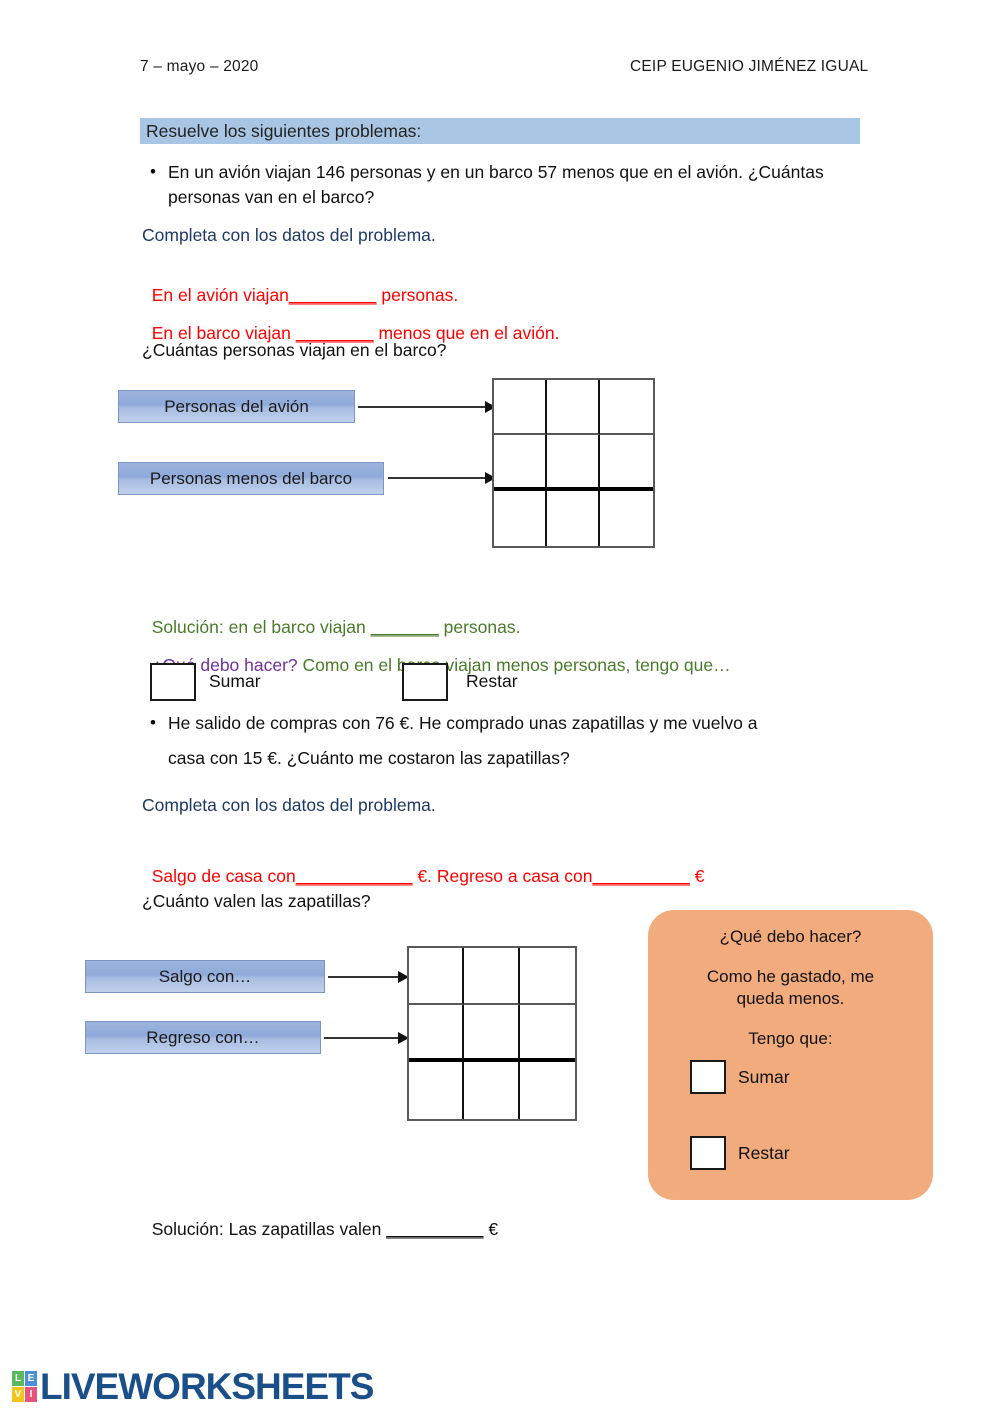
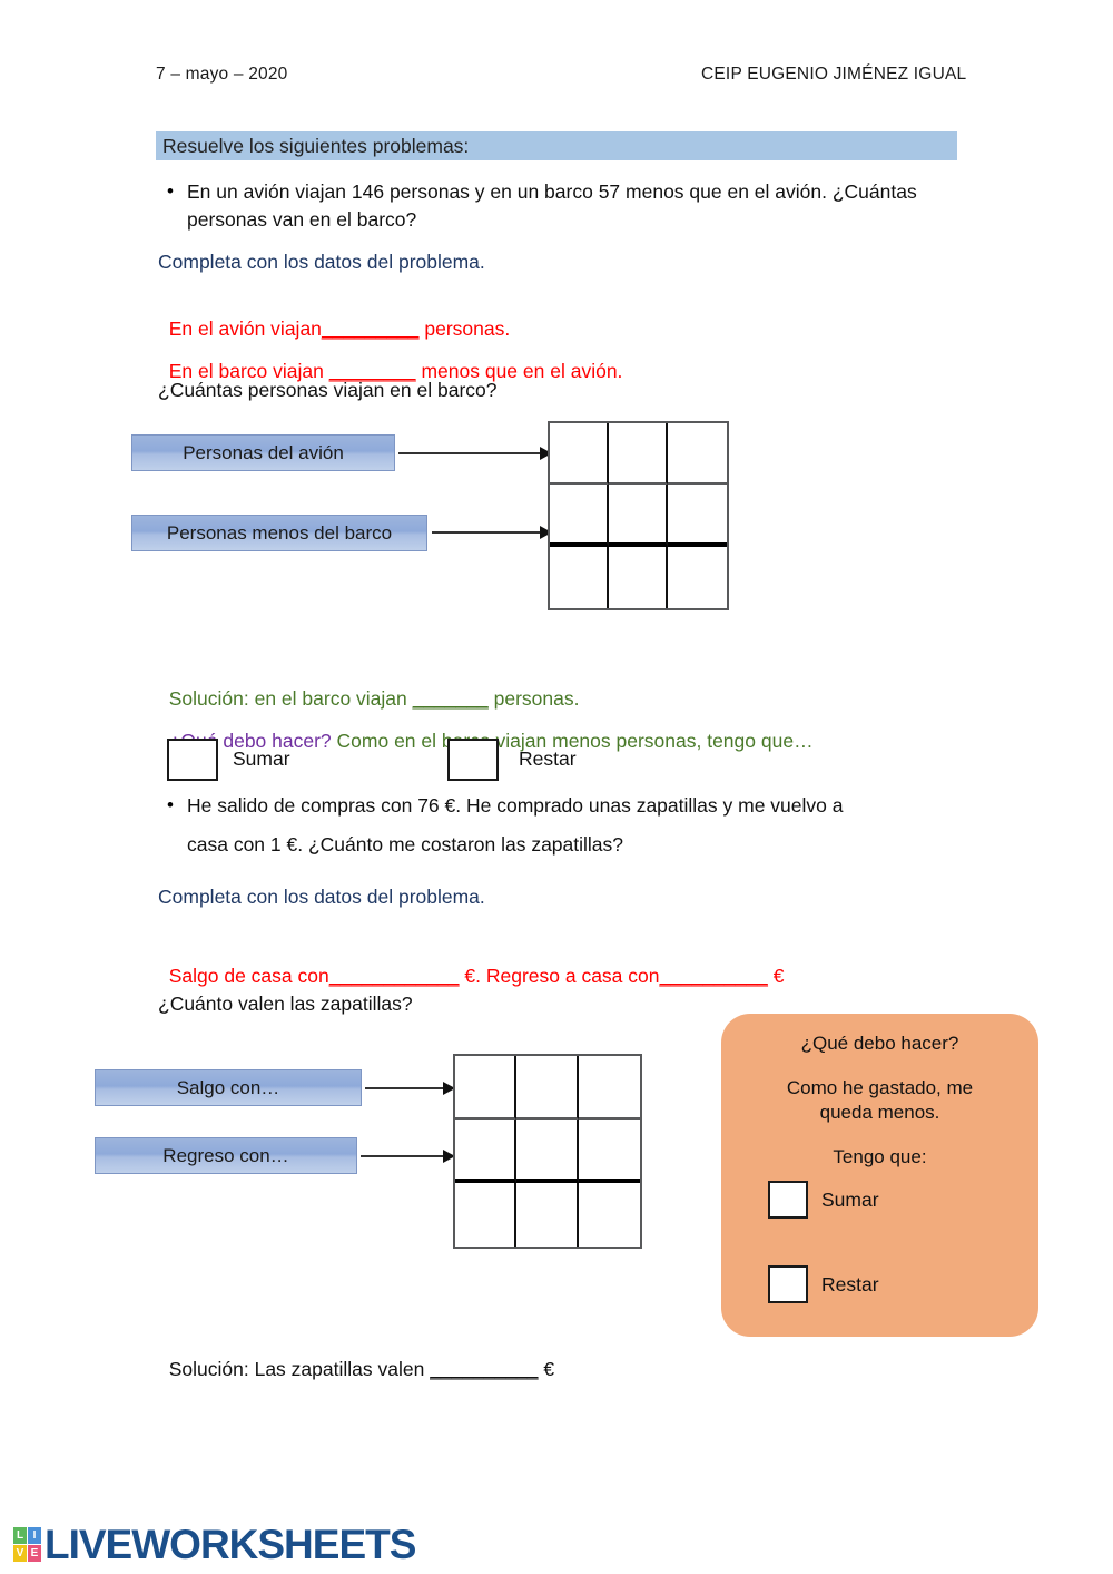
  7 – mayo – 2020
  CEIP EUGENIO JIMÉNEZ IGUAL
  Resuelve los siguientes problemas:
  •
  En un avión viajan 146 personas y en un barco 57 menos que en el avión. ¿Cuántas personas van en el barco?
  Completa con los datos del problema.
  En el avión viajan_________ personas.
  En el barco viajan ________ menos que en el avión.
  ¿Cuántas personas viajan en el barco?
  Personas del avión
  Personas menos del barco
  Solución: en el barco viajan _______ personas.
  debo hacer? Como en el viajan menos personas, tengo que…
  Sumar
  Restar
  •
  He salido de compras con 76 €. He comprado unas zapatillas y me vuelvo a
- casa con 15 €. ¿Cuánto me costaron las zapatillas?
+ casa con 1 €. ¿Cuánto me costaron las zapatillas?
  Completa con los datos del problema.
  Salgo de casa con____________ €. Regreso a casa con__________ €
  ¿Cuánto valen las zapatillas?
  Salgo con…
  Regreso con…
  Solución: Las zapatillas valen __________ €
  ¿Qué debo hacer?
  Como he gastado, me
  queda menos.
  Tengo que:
  Sumar
  Restar
  L
- E
+ I
  V
- I
+ E
  LIVEWORKSHEETS
